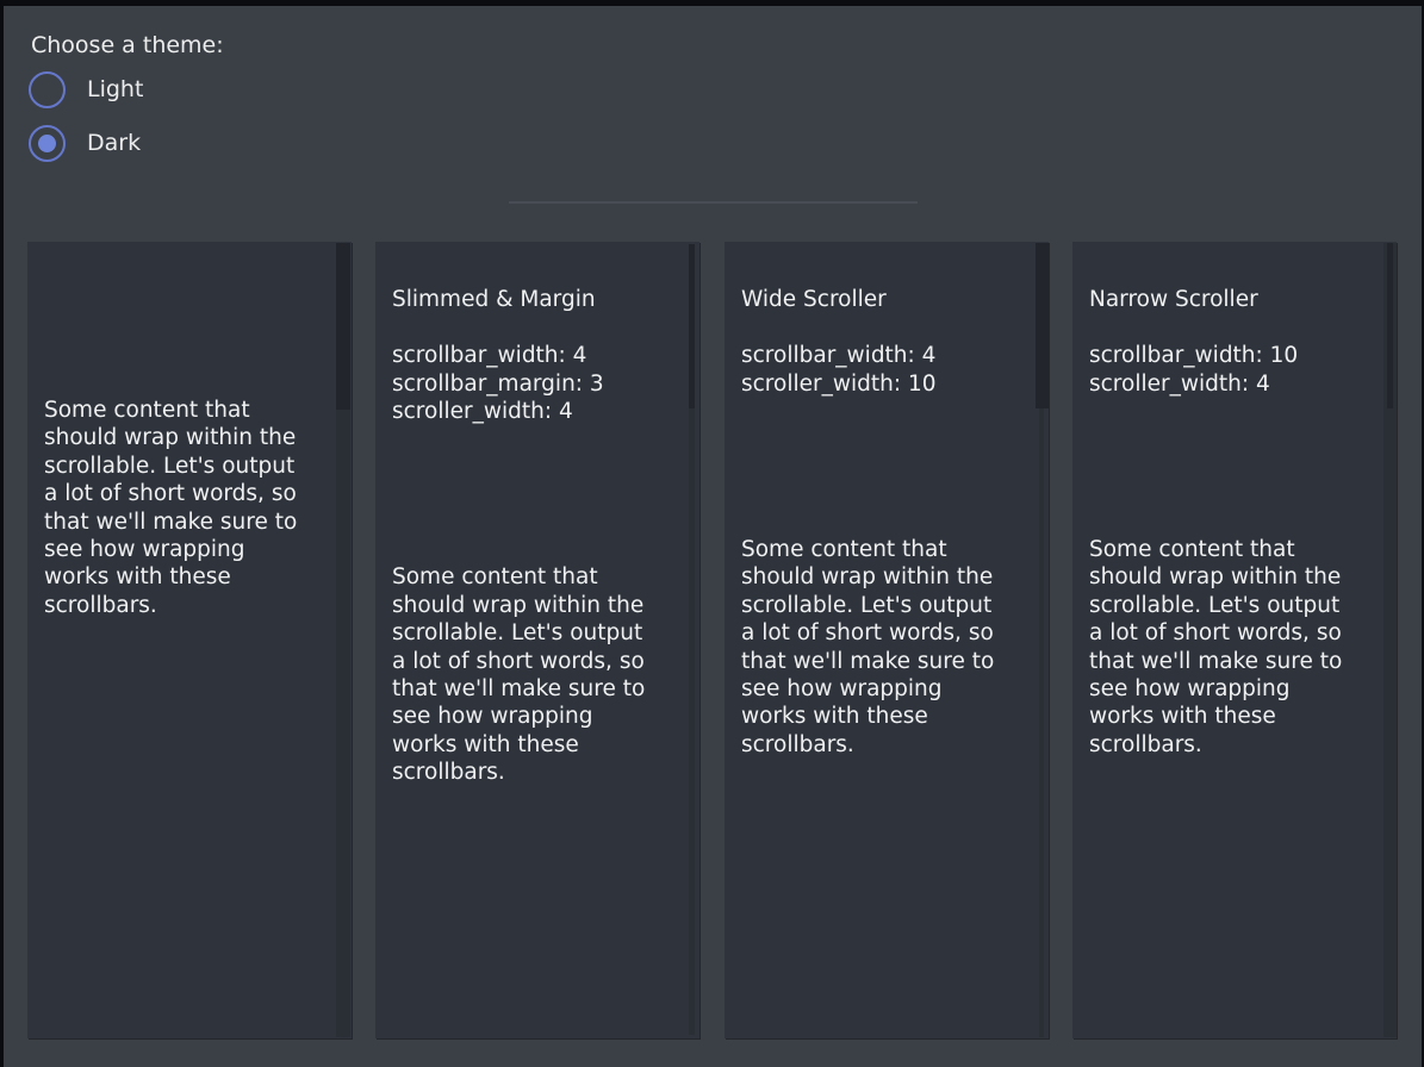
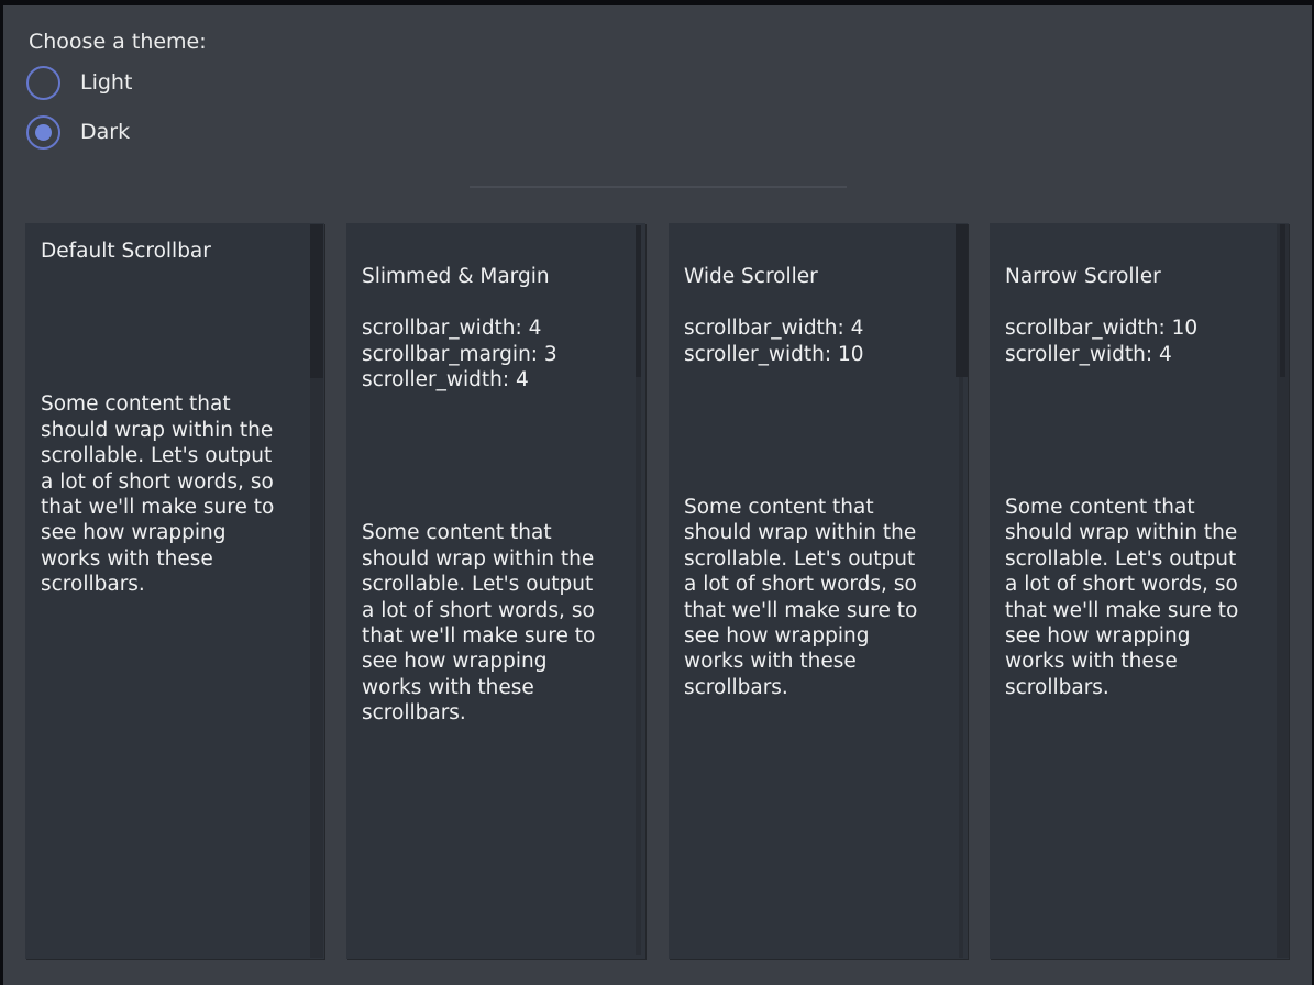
  Choose a theme:
  Light
  Dark
+ Default Scrollbar
  Some content that
  should wrap within the
  scrollable. Let's output
  a lot of short words, so
  that we'll make sure to
  see how wrapping
  works with these
  scrollbars.
  Slimmed & Margin
  scrollbar_width: 4
  scrollbar_margin: 3
  scroller_width: 4
  Some content that
  should wrap within the
  scrollable. Let's output
  a lot of short words, so
  that we'll make sure to
  see how wrapping
  works with these
  scrollbars.
  Wide Scroller
  scrollbar_width: 4
  scroller_width: 10
  Some content that
  should wrap within the
  scrollable. Let's output
  a lot of short words, so
  that we'll make sure to
  see how wrapping
  works with these
  scrollbars.
  Narrow Scroller
  scrollbar_width: 10
  scroller_width: 4
  Some content that
  should wrap within the
  scrollable. Let's output
  a lot of short words, so
  that we'll make sure to
  see how wrapping
  works with these
  scrollbars.
